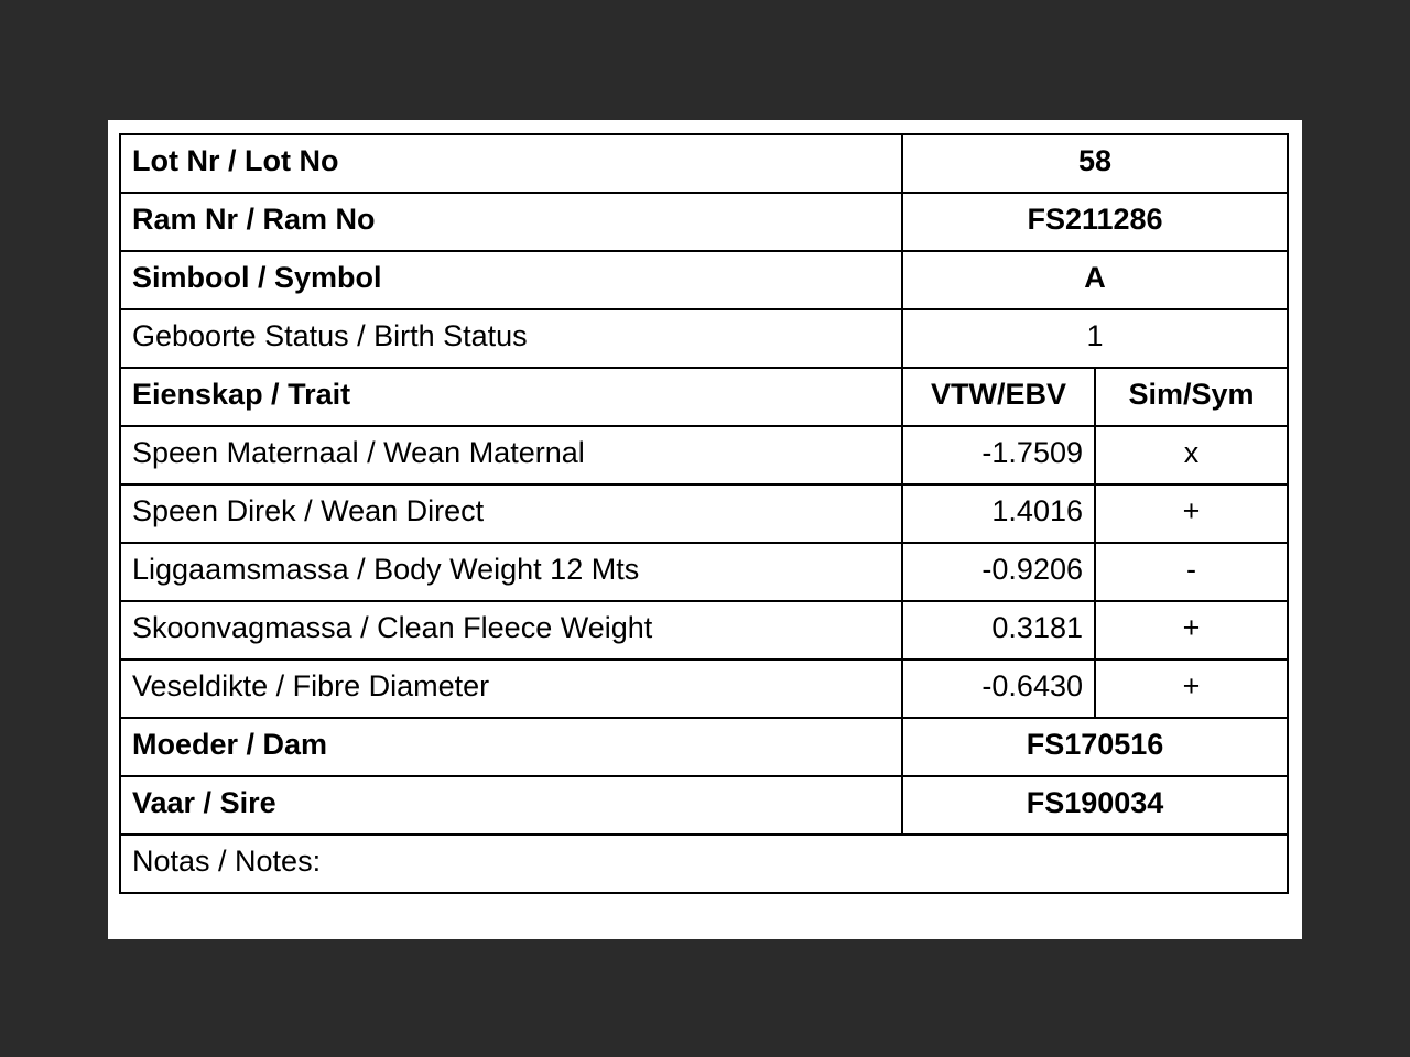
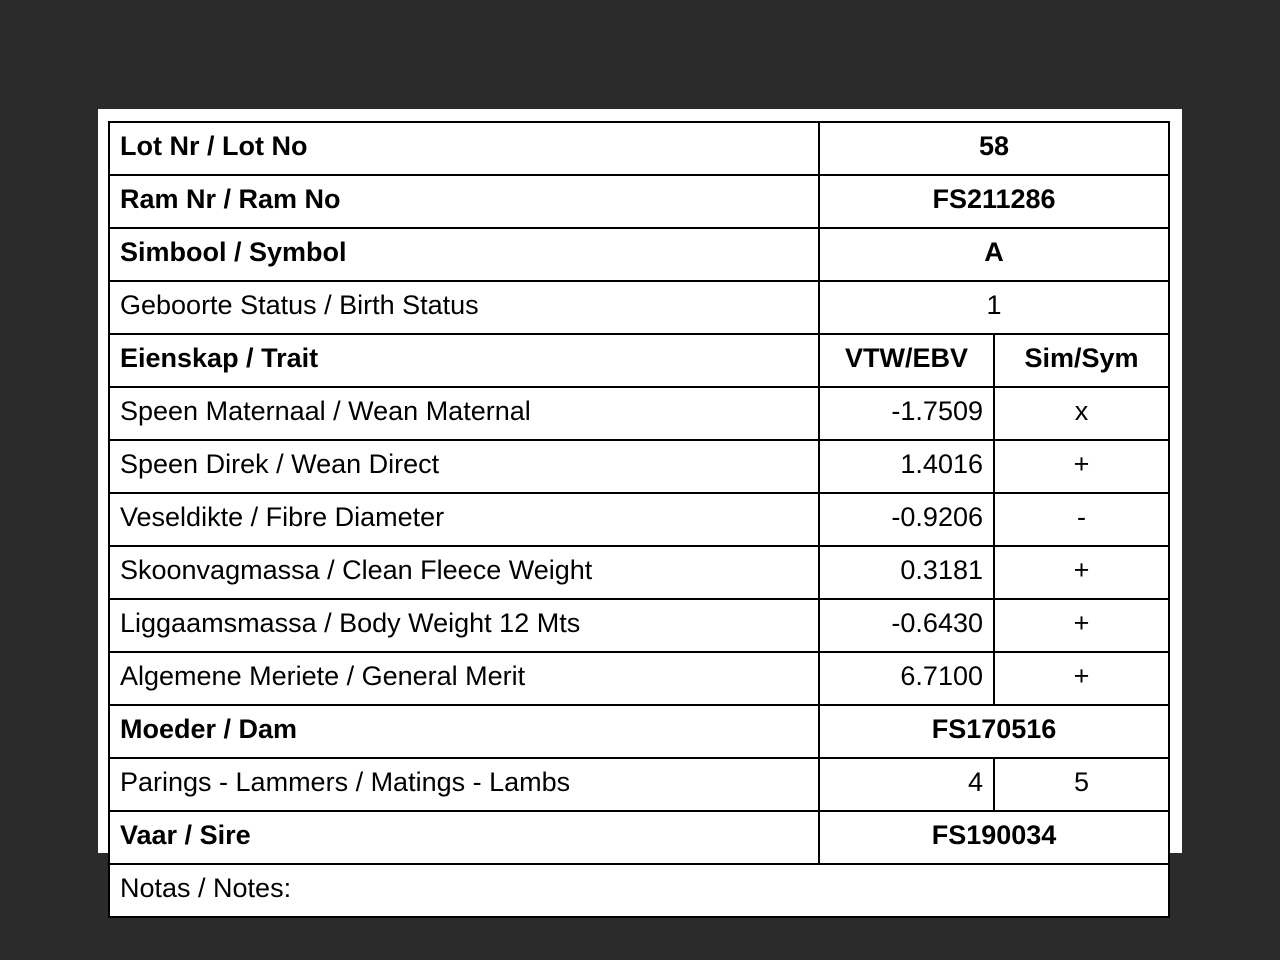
  Lot Nr / Lot No	58
  Ram Nr / Ram No	FS211286
  Simbool / Symbol	A
  Geboorte Status / Birth Status	1
  Eienskap / Trait	VTW/EBV	Sim/Sym
  Speen Maternaal / Wean Maternal	-1.7509	x
  Speen Direk / Wean Direct	1.4016	+
- Liggaamsmassa / Body Weight 12 Mts	-0.9206	-
+ Veseldikte / Fibre Diameter	-0.9206	-
  Skoonvagmassa / Clean Fleece Weight	0.3181	+
- Veseldikte / Fibre Diameter	-0.6430	+
+ Liggaamsmassa / Body Weight 12 Mts	-0.6430	+
+ Algemene Meriete / General Merit	6.7100	+
  Moeder / Dam	FS170516
+ Parings - Lammers / Matings - Lambs	4	5
  Vaar / Sire	FS190034
  Notas / Notes:
